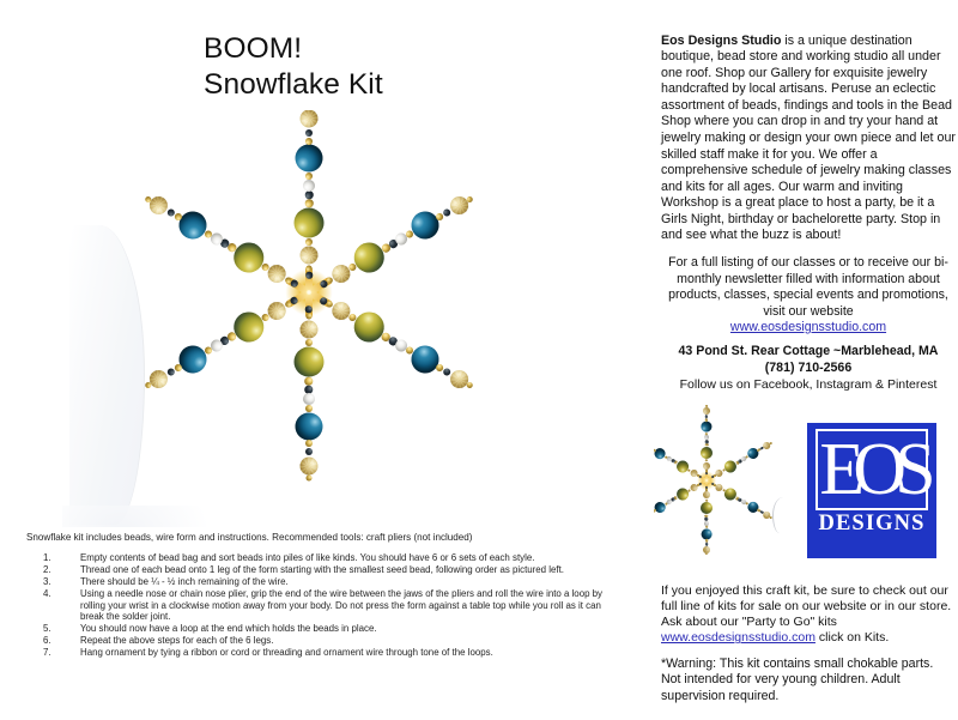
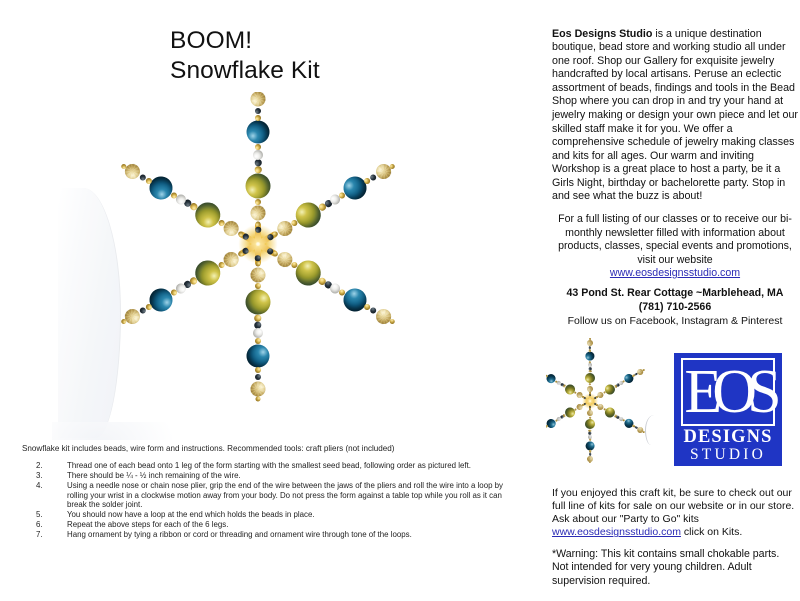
  BOOM!
  Snowflake Kit
  Snowflake kit includes beads, wire form and instructions. Recommended tools: craft pliers (not included)
- 1.
- Empty contents of bead bag and sort beads into piles of like kinds. You should have 6 or 6 sets of each style.
  2.
  Thread one of each bead onto 1 leg of the form starting with the smallest seed bead, following order as pictured left.
  3.
  There should be ¼ - ½ inch remaining of the wire.
  4.
  Using a needle nose or chain nose plier, grip the end of the wire between the jaws of the pliers and roll the wire into a loop by rolling your wrist in a clockwise motion away from your body. Do not press the form against a table top while you roll as it can break the solder joint.
  5.
  You should now have a loop at the end which holds the beads in place.
  6.
  Repeat the above steps for each of the 6 legs.
  7.
  Hang ornament by tying a ribbon or cord or threading and ornament wire through tone of the loops.
  Eos Designs Studio is a unique destination boutique, bead store and working studio all under one roof. Shop our Gallery for exquisite jewelry handcrafted by local artisans. Peruse an eclectic assortment of beads, findings and tools in the Bead Shop where you can drop in and try your hand at jewelry making or design your own piece and let our skilled staff make it for you. We offer a comprehensive schedule of jewelry making classes and kits for all ages. Our warm and inviting Workshop is a great place to host a party, be it a Girls Night, birthday or bachelorette party. Stop in and see what the buzz is about!
  For a full listing of our classes or to receive our bi-monthly newsletter filled with information about products, classes, special events and promotions, visit our website
  www.eosdesignsstudio.com
  43 Pond St. Rear Cottage ~Marblehead, MA
  (781) 710-2566
  Follow us on Facebook, Instagram & Pinterest
  EOS
  DESIGNS
+ STUDIO
  If you enjoyed this craft kit, be sure to check out our full line of kits for sale on our website or in our store. Ask about our "Party to Go" kits www.eosdesignsstudio.com click on Kits.
  *Warning: This kit contains small chokable parts. Not intended for very young children. Adult supervision required.
